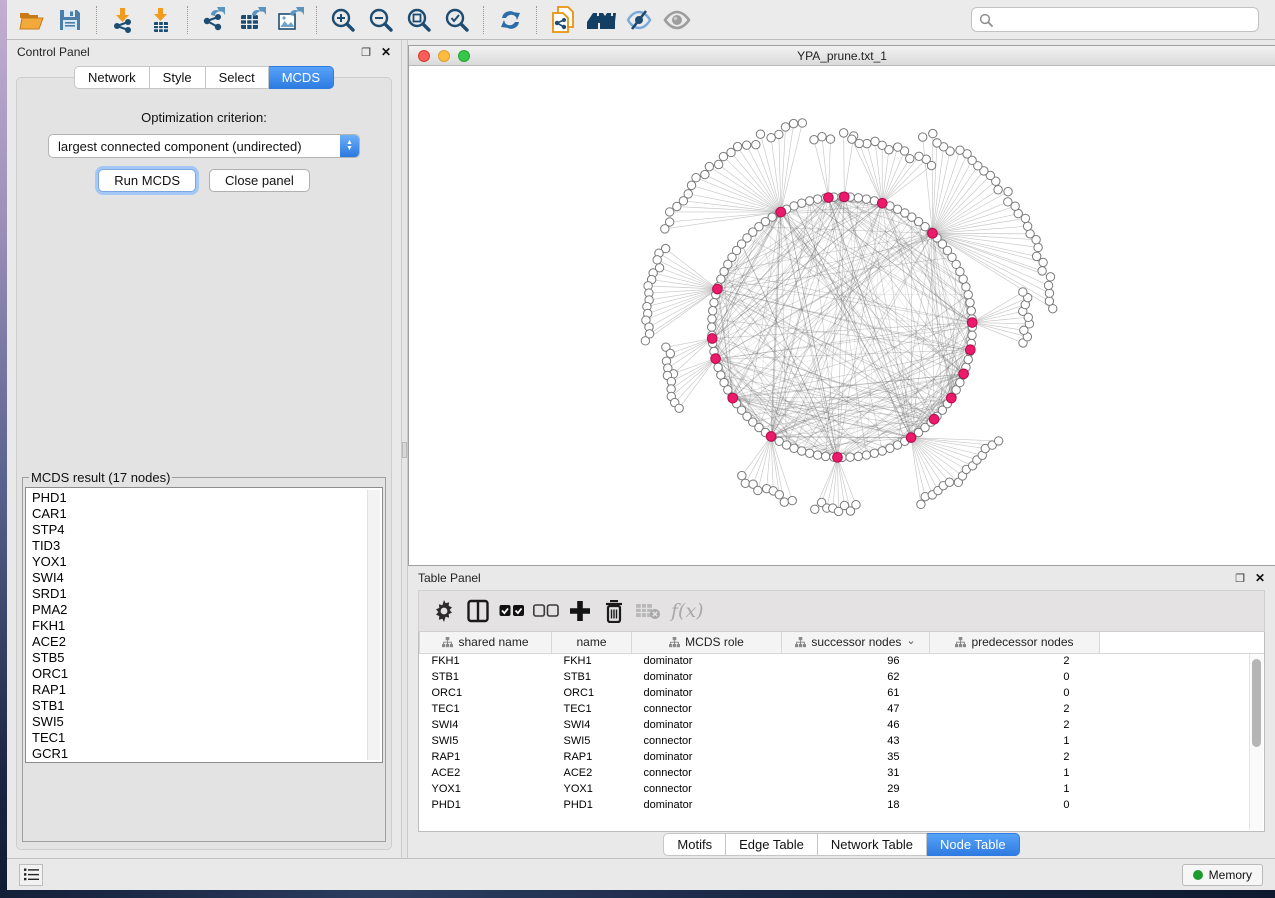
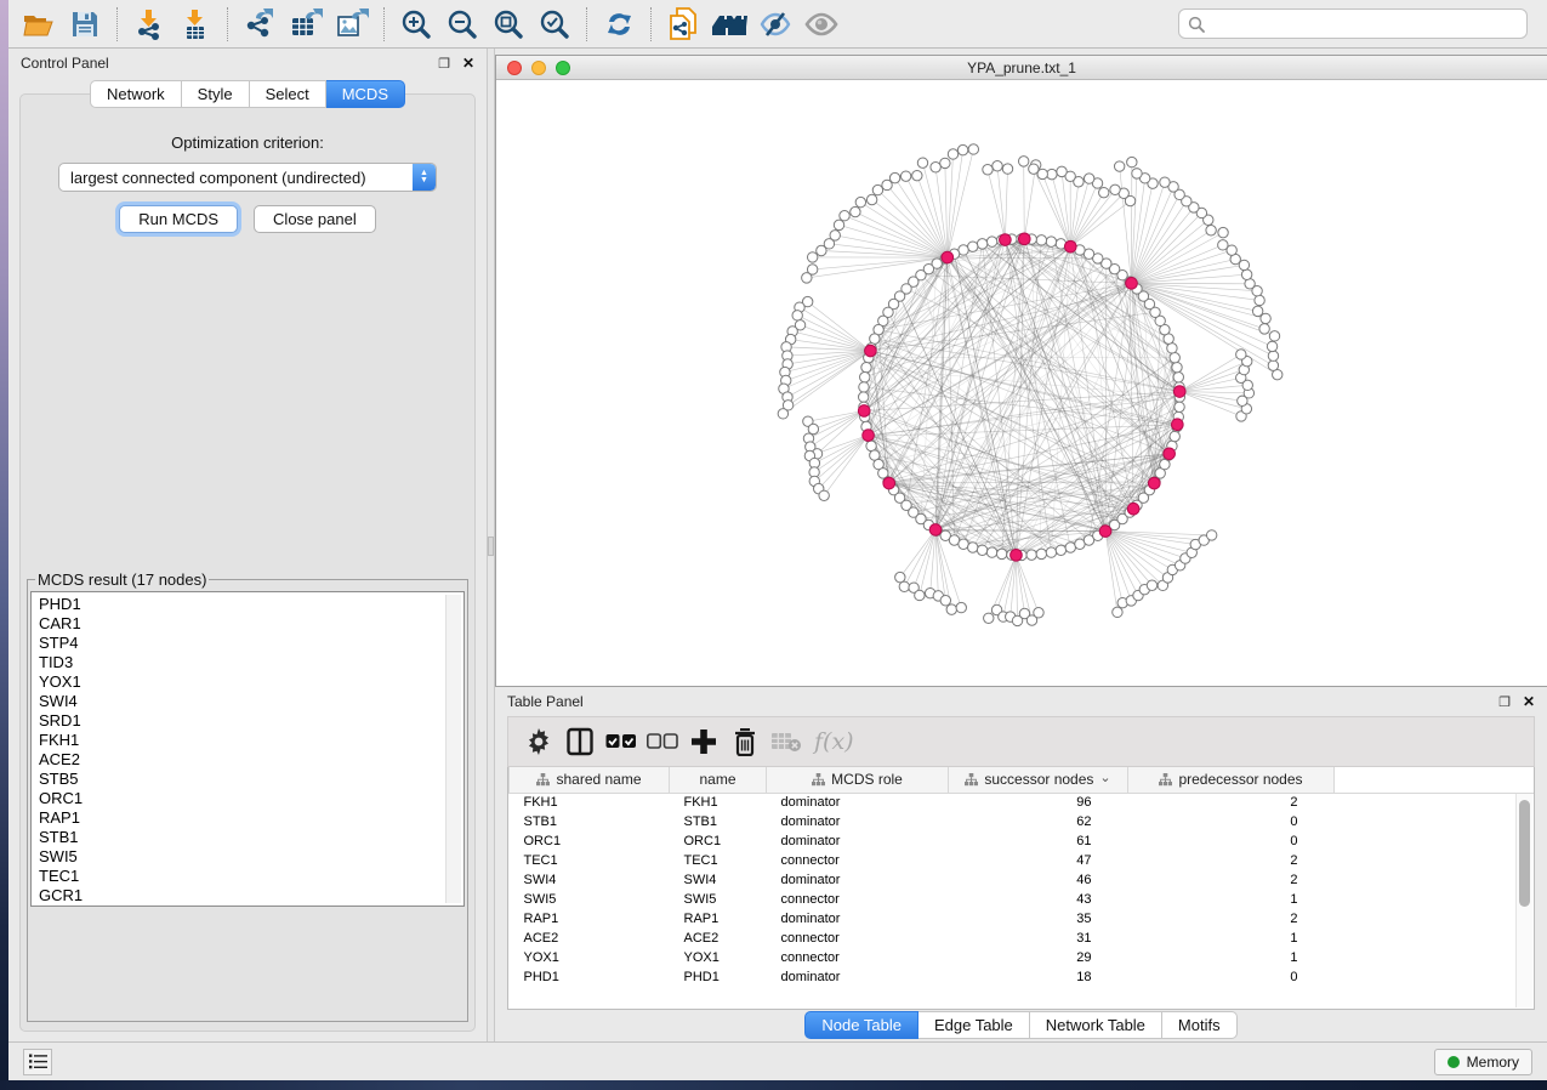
  Control Panel
  ❐
  ✕
  Network
  Style
  Select
  MCDS
  Optimization criterion:
  largest connected component (undirected)
  Run MCDS
  Close panel
  MCDS result (17 nodes)
  PHD1
  CAR1
  STP4
  TID3
  YOX1
  SWI4
  SRD1
- PMA2
  FKH1
  ACE2
  STB5
  ORC1
  RAP1
  STB1
  SWI5
  TEC1
  GCR1
  YPA_prune.txt_1
  Table Panel
  ❐
  ✕
  f(x)
  shared name	name	MCDS role	successor nodes ⌄	predecessor nodes
  FKH1	FKH1	dominator	96	2
  STB1	STB1	dominator	62	0
  ORC1	ORC1	dominator	61	0
  TEC1	TEC1	connector	47	2
  SWI4	SWI4	dominator	46	2
  SWI5	SWI5	connector	43	1
  RAP1	RAP1	dominator	35	2
  ACE2	ACE2	connector	31	1
  YOX1	YOX1	connector	29	1
  PHD1	PHD1	dominator	18	0
- Motifs
+ Node Table
  Edge Table
  Network Table
- Node Table
+ Motifs
  Memory
